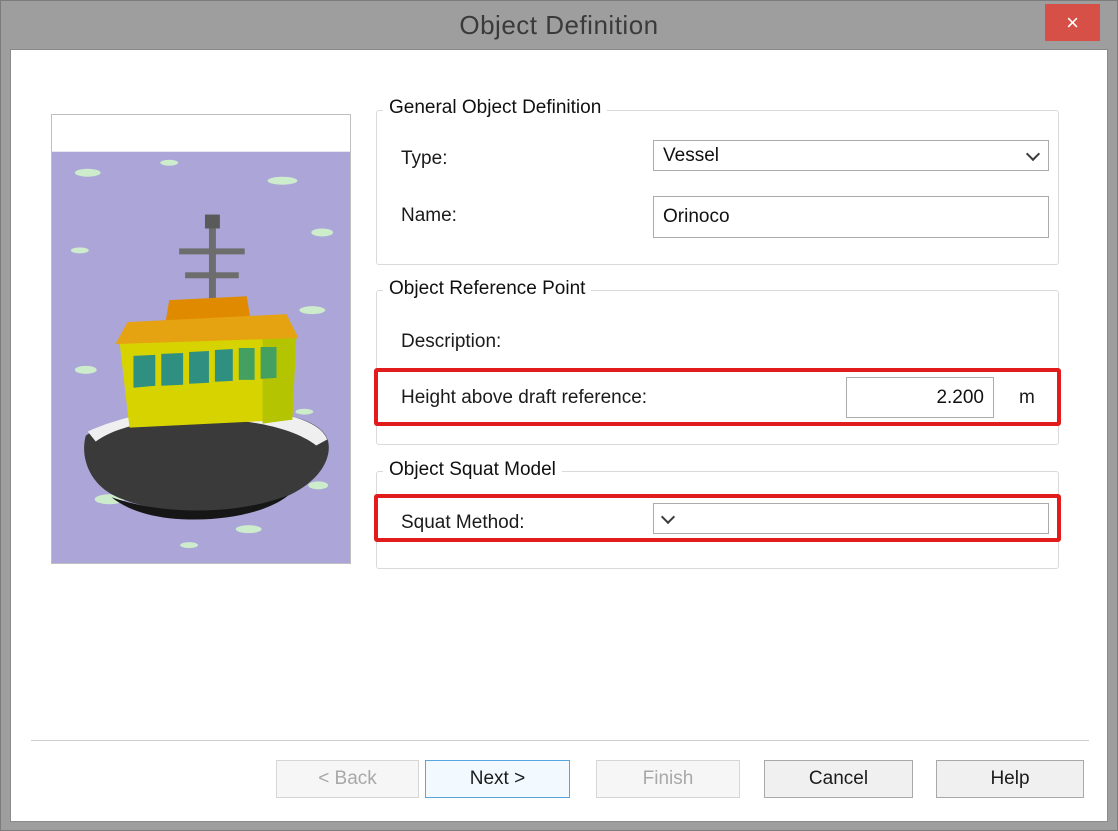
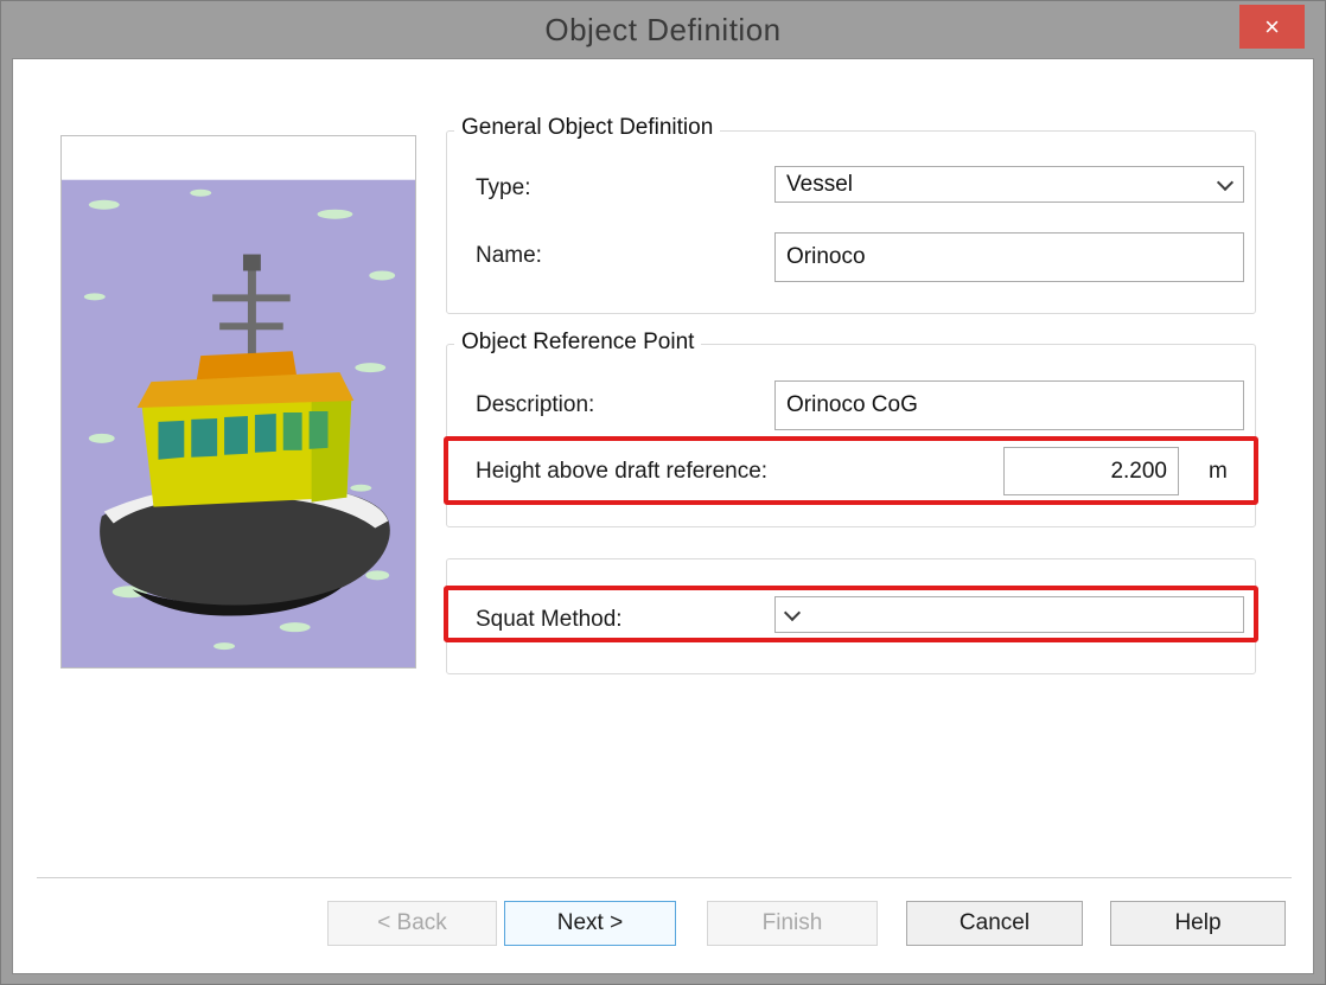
  Object Definition
  ×
  General Object Definition
  Type:
  Vessel
  Name:
  Orinoco
  Object Reference Point
  Description:
+ Orinoco CoG
  Height above draft reference:
  2.200
  m
- Object Squat Model
  Squat Method:
  < Back
  Next >
  Finish
  Cancel
  Help
